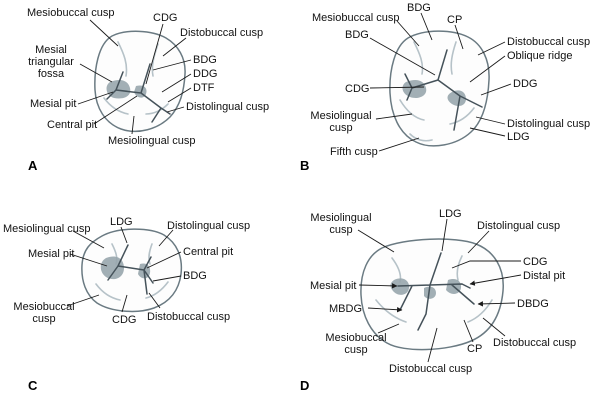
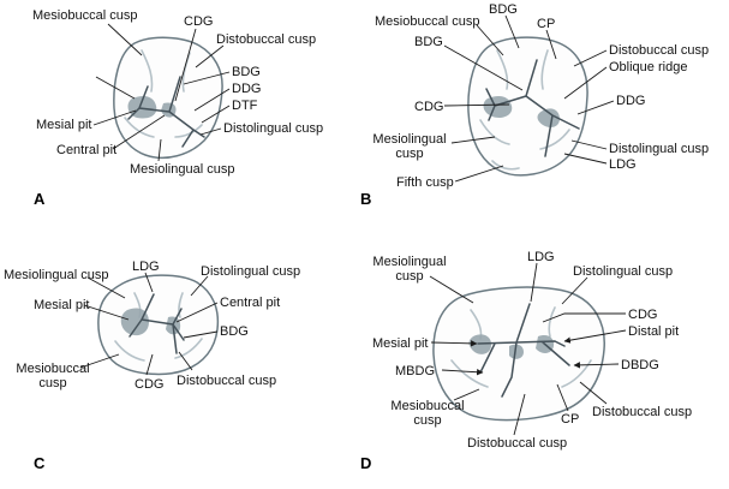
  Mesiobuccal cusp
  CDG
  Distobuccal cusp
- Mesial triangular fossa
  BDG
  DDG
  DTF
  Mesial pit
  Distolingual cusp
  Central pit
  Mesiolingual cusp
  A
  BDG
  Mesiobuccal cusp
  CP
  BDG
  Distobuccal cusp
  Oblique ridge
  CDG
  DDG
  Mesiolingual cusp
  Distolingual cusp
  LDG
  Fifth cusp
  B
  Mesiolingual cusp
  LDG
  Distolingual cusp
  Mesial pit
  Central pit
  BDG
  Mesiobuccal cusp
  CDG
  Distobuccal cusp
  C
  Mesiolingual cusp
  LDG
  Distolingual cusp
  CDG
  Distal pit
  Mesial pit
  MBDG
  DBDG
  Mesiobuccal cusp
  Distobuccal cusp
  CP
  Distobuccal cusp
  D
